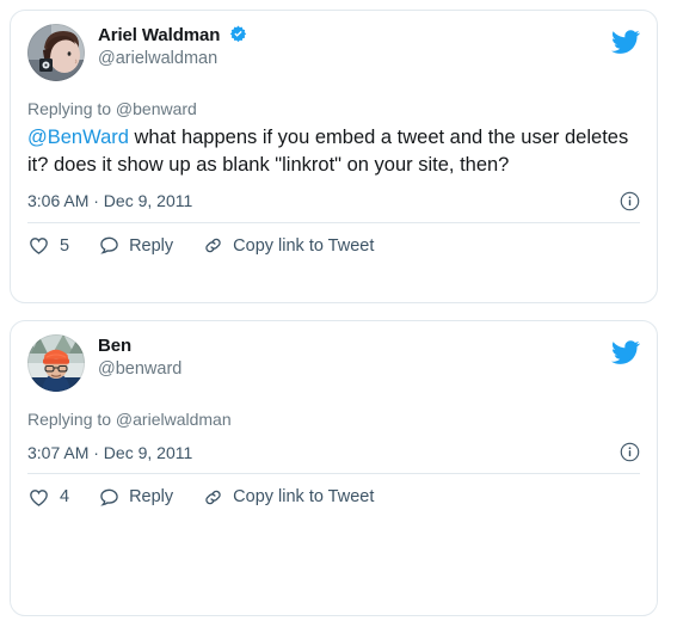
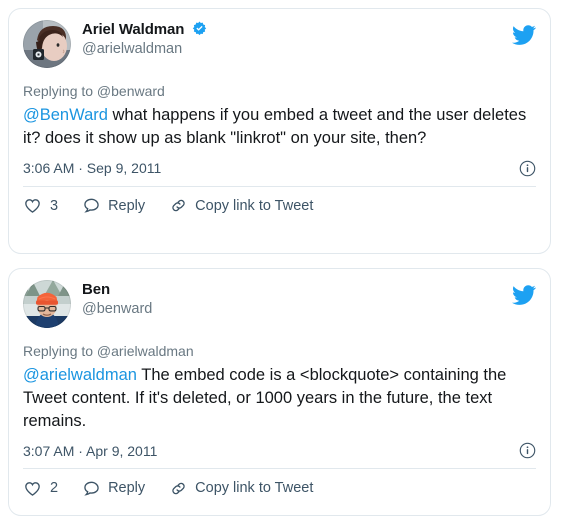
  Ariel Waldman
  @arielwaldman
  Replying to @benward
  @BenWard what happens if you embed a tweet and the user deletes it? does it show up as blank "linkrot" on your site, then?
- 3:06 AM · Dec 9, 2011
+ 3:06 AM · Sep 9, 2011
- 5
+ 3
  Reply
  Copy link to Tweet
  Ben
  @benward
  Replying to @arielwaldman
+ @arielwaldman The embed code is a <blockquote> containing the Tweet content. If it's deleted, or 1000 years in the future, the text remains.
- 3:07 AM · Dec 9, 2011
+ 3:07 AM · Apr 9, 2011
- 4
+ 2
  Reply
  Copy link to Tweet
